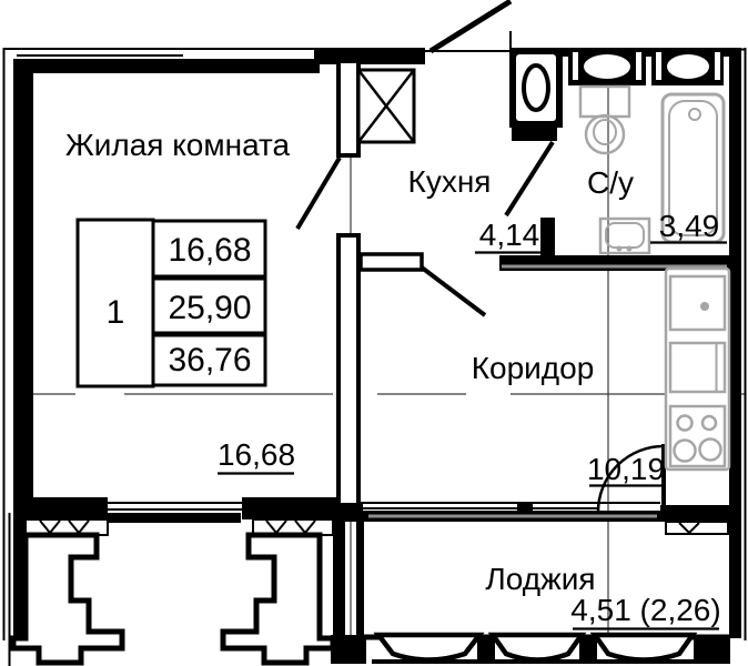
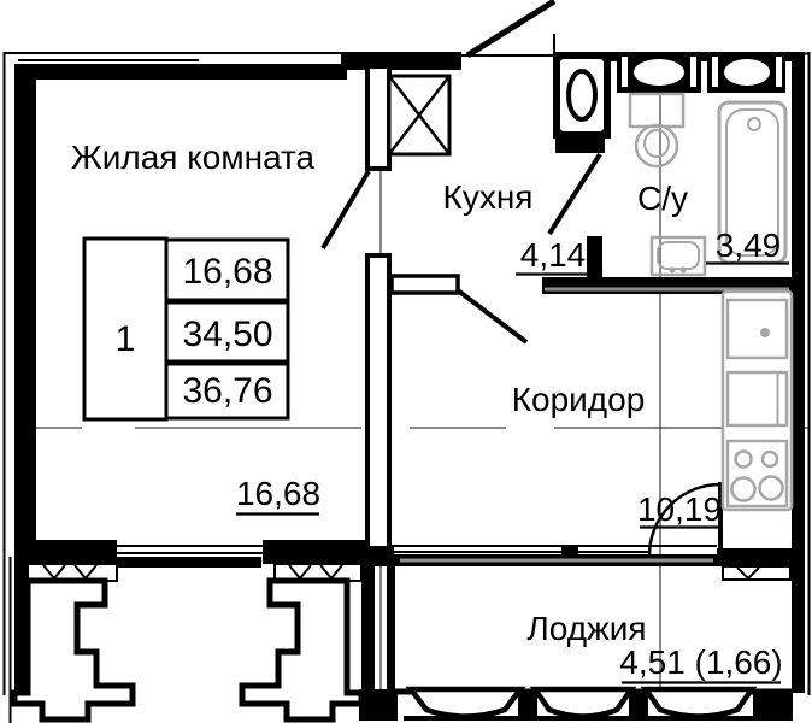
  1
  16,68
- 25,90
+ 34,50
  36,76
  Жилая комната
  Кухня
  С/у
  Коридор
  Лоджия
  16,68
  4,14
  3,49
  10,19
- 4,51 (2,26)
+ 4,51 (1,66)
